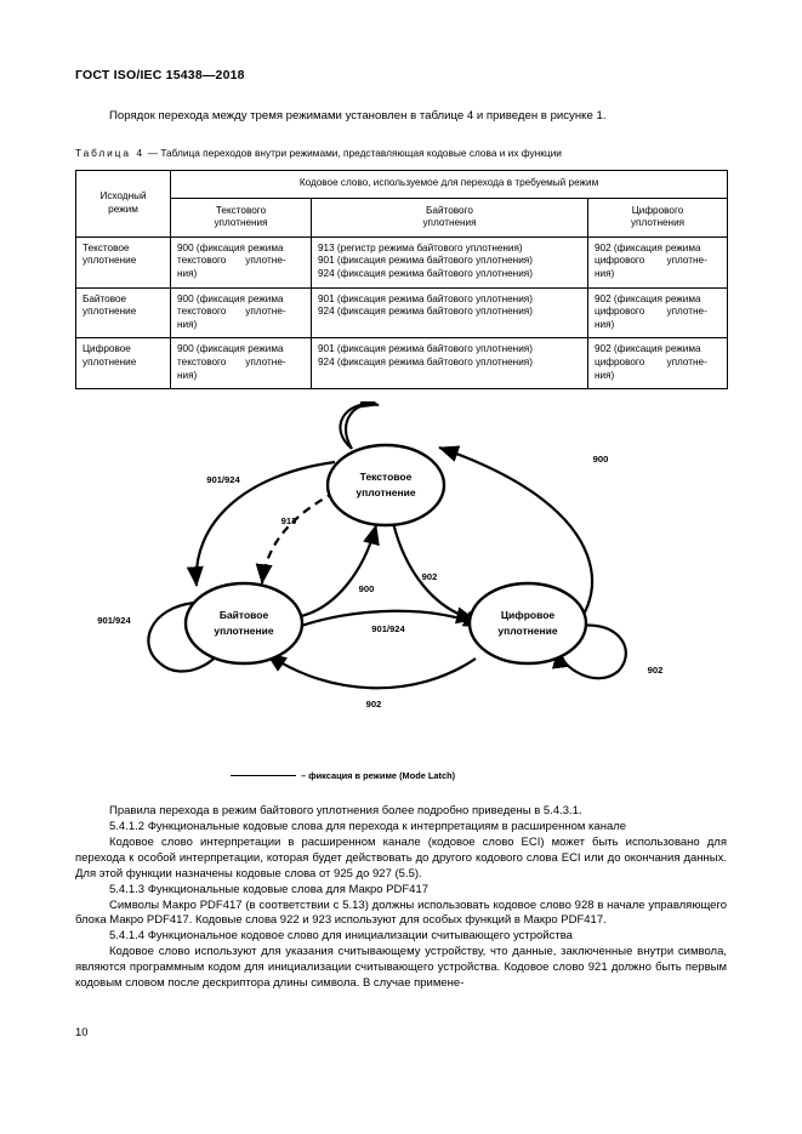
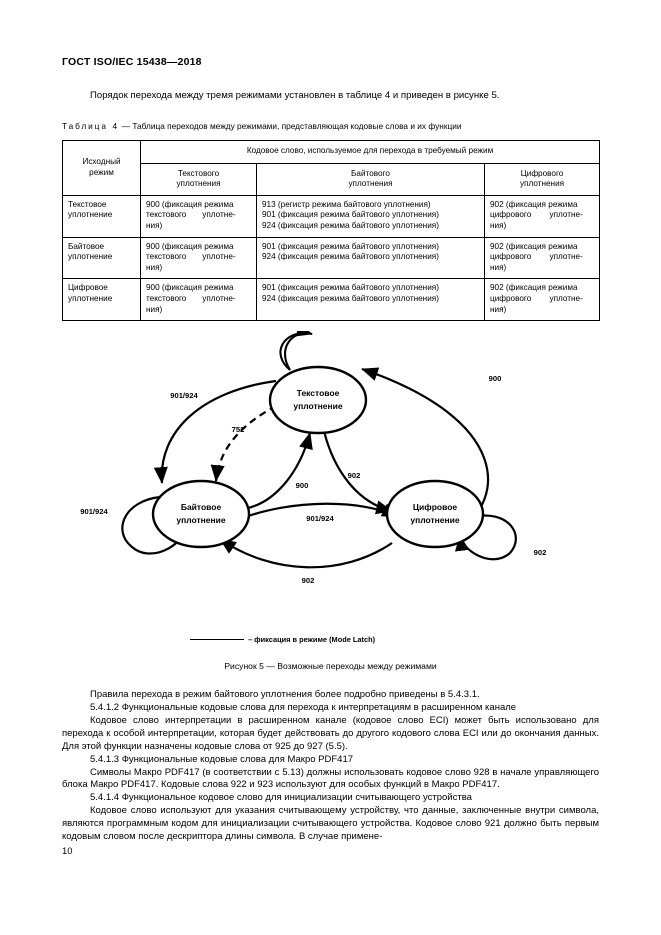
  ГОСТ ISO/IEC 15438—2018
- Порядок перехода между тремя режимами установлен в таблице 4 и приведен в рисунке 1.
+ Порядок перехода между тремя режимами установлен в таблице 4 и приведен в рисунке 5.
- Таблица 4 — Таблица переходов внутри режимами, представляющая кодовые слова и их функции
+ Таблица 4 — Таблица переходов между режимами, представляющая кодовые слова и их функции
  Исходный режим	Кодовое слово, используемое для перехода в требуемый режим
  Текстового уплотнения	Байтового уплотнения	Цифрового уплотнения
  Текстовое уплотнение	900 (фиксация режима текстового уплотне- ния)	913 (регистр режима байтового уплотнения) 901 (фиксация режима байтового уплотнения) 924 (фиксация режима байтового уплотнения)	902 (фиксация режима цифрового уплотне- ния)
  Байтовое уплотнение	900 (фиксация режима текстового уплотне- ния)	901 (фиксация режима байтового уплотнения) 924 (фиксация режима байтового уплотнения)	902 (фиксация режима цифрового уплотне- ния)
  Цифровое уплотнение	900 (фиксация режима текстового уплотне- ния)	901 (фиксация режима байтового уплотнения) 924 (фиксация режима байтового уплотнения)	902 (фиксация режима цифрового уплотне- ния)
  Текстовое
  уплотнение
  Байтовое
  уплотнение
  Цифровое
  уплотнение
  901/924
- 913
+ 752
  900
  902
  900
  901/924
  901/924
  902
  902
  – фиксация в режиме (Mode Latch)
+ Рисунок 5 — Возможные переходы между режимами
  Правила перехода в режим байтового уплотнения более подробно приведены в 5.4.3.1.
  5.4.1.2 Функциональные кодовые слова для перехода к интерпретациям в расширенном канале
  Кодовое слово интерпретации в расширенном канале (кодовое слово ECI) может быть использовано для перехода к особой интерпретации, которая будет действовать до другого кодового слова ECI или до окончания данных. Для этой функции назначены кодовые слова от 925 до 927 (5.5).
  5.4.1.3 Функциональные кодовые слова для Макро PDF417
  Символы Макро PDF417 (в соответствии с 5.13) должны использовать кодовое слово 928 в начале управляющего блока Макро PDF417. Кодовые слова 922 и 923 используют для особых функций в Макро PDF417.
  5.4.1.4 Функциональное кодовое слово для инициализации считывающего устройства
  Кодовое слово используют для указания считывающему устройству, что данные, заключенные внутри символа, являются программным кодом для инициализации считывающего устройства. Кодовое слово 921 должно быть первым кодовым словом после дескриптора длины символа. В случае примене-
  10
